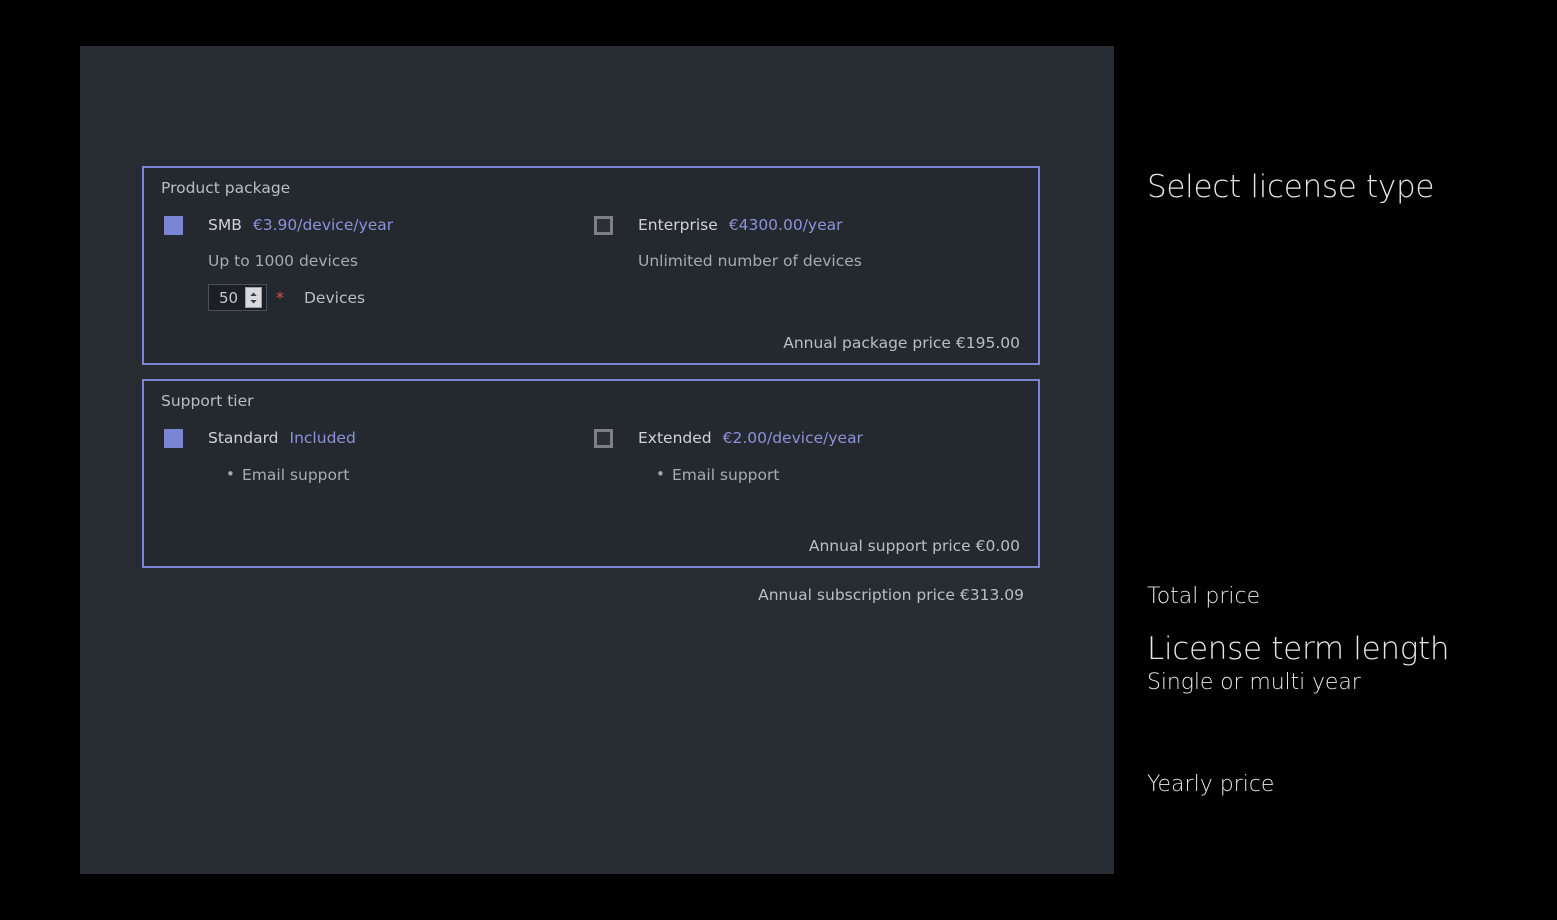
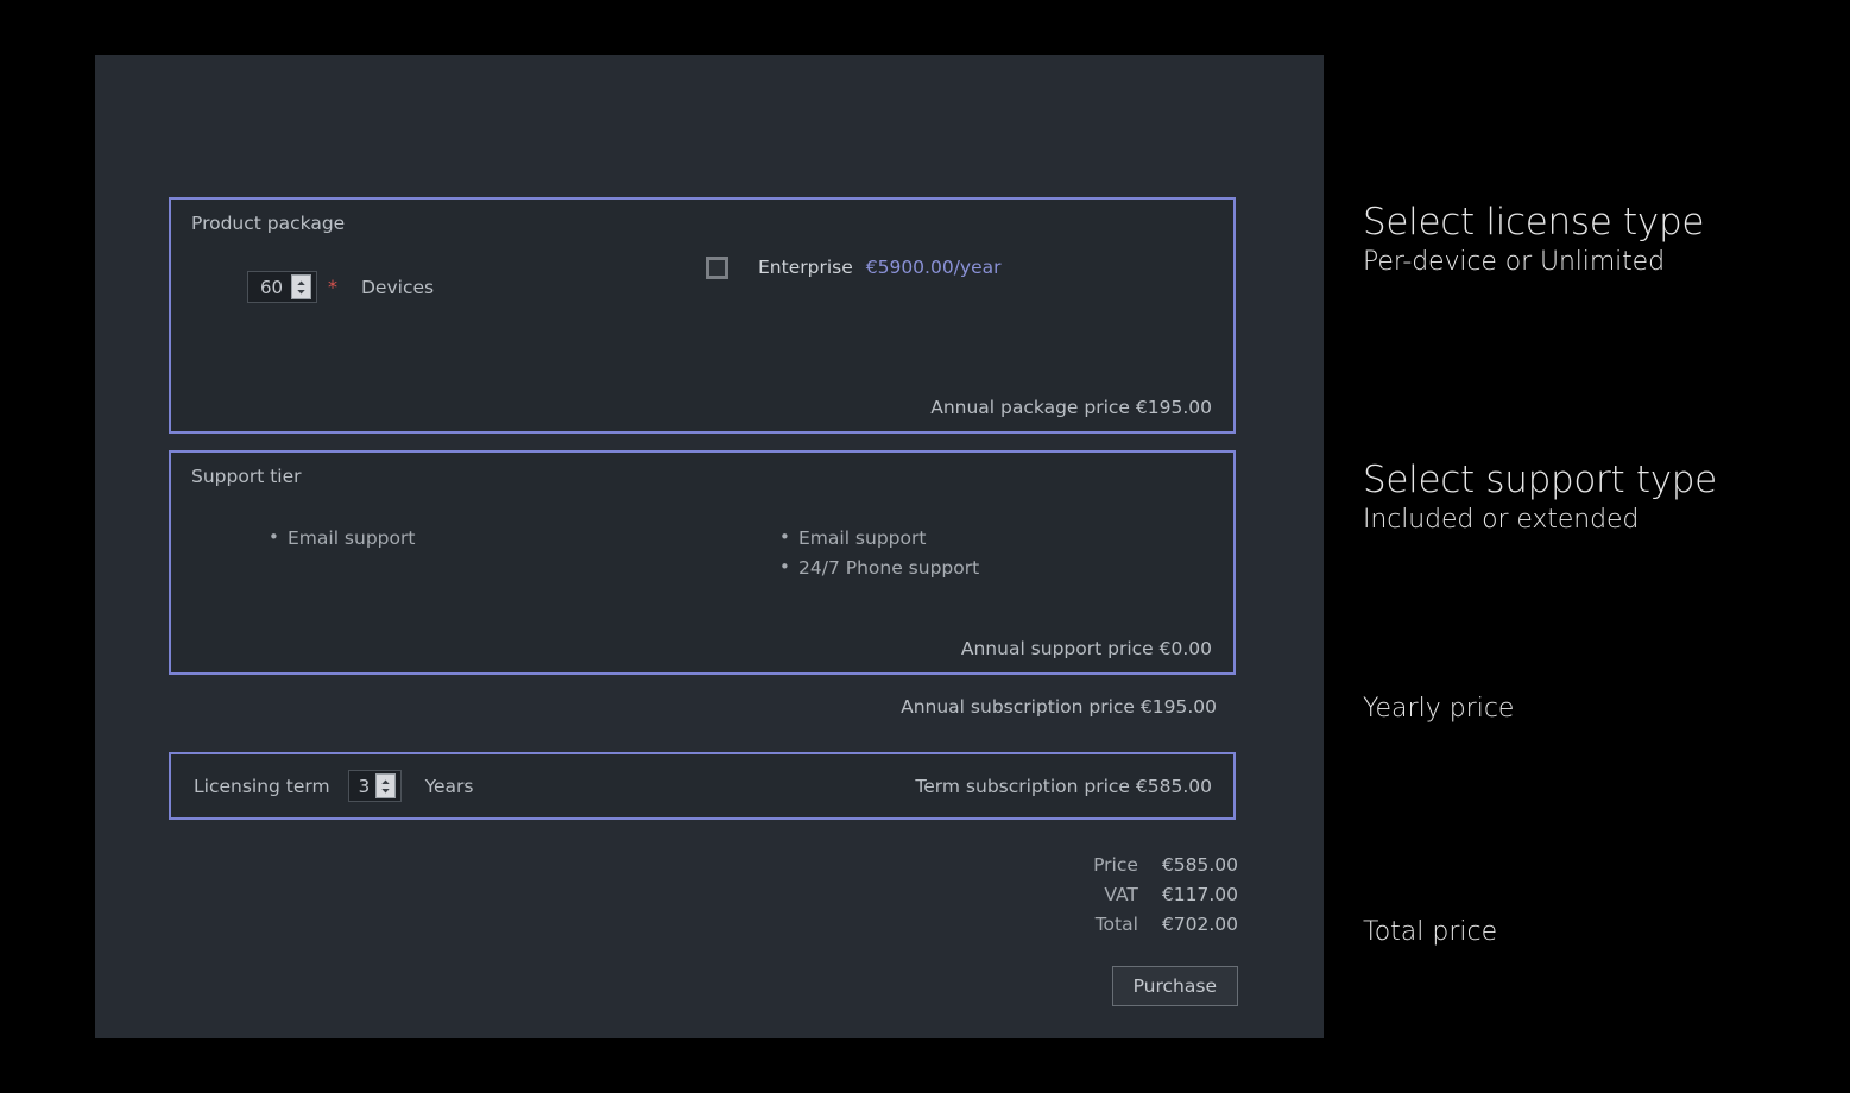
  Product package
- SMB
- €3.90/device/year
- Up to 1000 devices
- 50
+ 60
  *
  Devices
  Enterprise
- €4300.00/year
+ €5900.00/year
- Unlimited number of devices
  Annual package price €195.00
  Support tier
- Standard
- Included
  Email support
- Extended
- €2.00/device/year
  Email support
+ 24/7 Phone support
  Annual support price €0.00
- Annual subscription price €313.09
+ Annual subscription price €195.00
+ Licensing term
+ 3
+ Years
+ Term subscription price €585.00
+ Price
+ €585.00
+ VAT
+ €117.00
+ Total
+ €702.00
+ Purchase
  Select license type
+ Per-device or Unlimited
+ Select support type
+ Included or extended
- Total price
+ Yearly price
- License term length
- Single or multi year
- Yearly price
+ Total price
